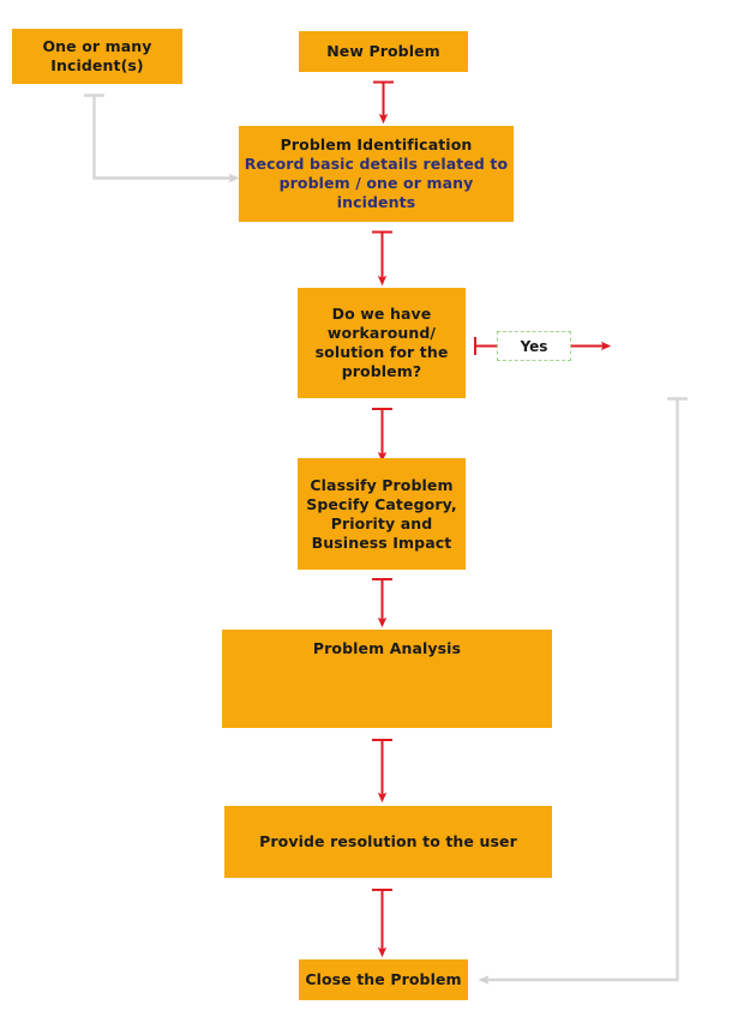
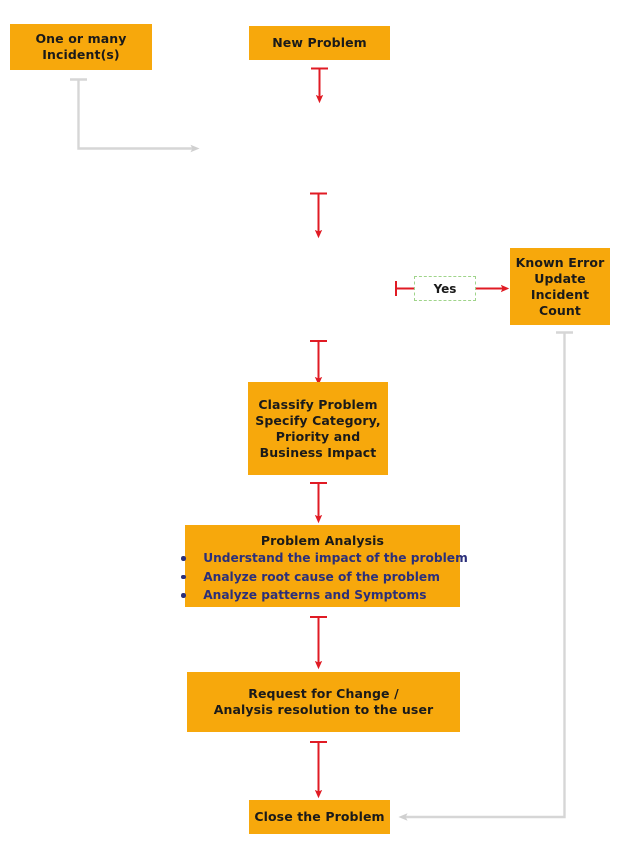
  One or many
  Incident(s)
  New Problem
- Problem Identification
- Record basic details related to
- problem / one or many incidents
- Do we have
- workaround/
- solution for the
- problem?
  Yes
+ Known Error
+ Update
+ Incident Count
  Classify Problem
  Specify Category,
  Priority and
  Business Impact
  Problem Analysis
+ Understand the impact of the problem
+ Analyze root cause of the problem
+ Analyze patterns and Symptoms
+ Request for Change /
- Provide resolution to the user
+ Analysis resolution to the user
  Close the Problem
